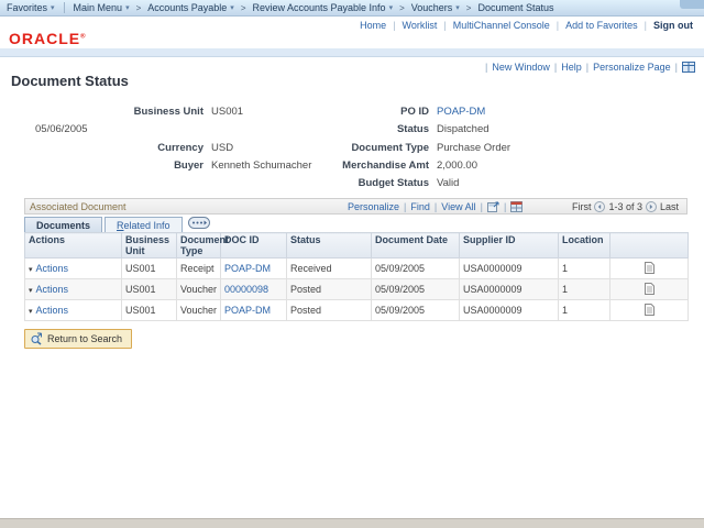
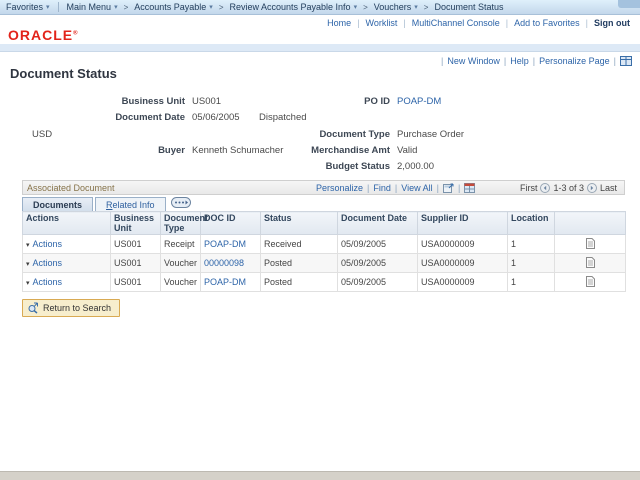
  Favorites
  Main Menu
  Accounts Payable
  Review Accounts Payable Info
  Vouchers
  Document Status
  Home
  |
  Worklist
  |
  MultiChannel Console
  |
  Add to Favorites
  |
  Sign out
  ORACLE
  |
  New Window
  |
  Help
  |
  Personalize Page
  |
  Document Status
  Business Unit
  US001
+ Document Date
  05/06/2005
- Currency
  USD
  Buyer
  Kenneth Schumacher
  PO ID
  POAP-DM
- Status
  Dispatched
  Document Type
  Purchase Order
  Merchandise Amt
- 2,000.00
+ Valid
  Budget Status
- Valid
+ 2,000.00
  Associated Document
  Personalize
  |
  Find
  |
  View All
  |
  |
  First
  1-3 of 3
  Last
  Documents
  Related Info
  Actions	Business Unit	Documen Type	DOC ID	Status	Document Date	Supplier ID	Location
  Actions	US001	Receipt	POAP-DM	Received	05/09/2005	USA0000009	1
  Actions	US001	Voucher	00000098	Posted	05/09/2005	USA0000009	1
  Actions	US001	Voucher	POAP-DM	Posted	05/09/2005	USA0000009	1
  Return to Search
